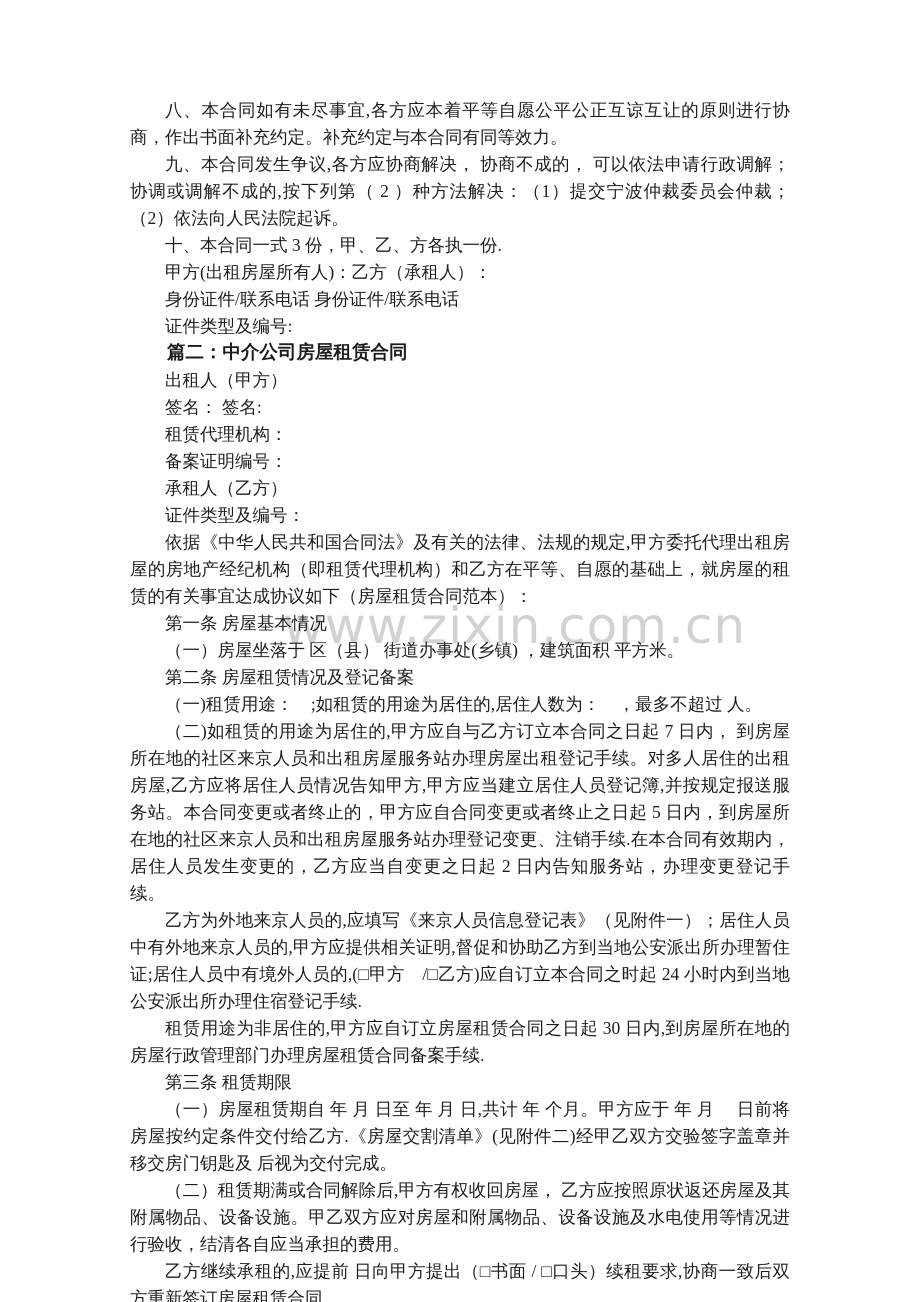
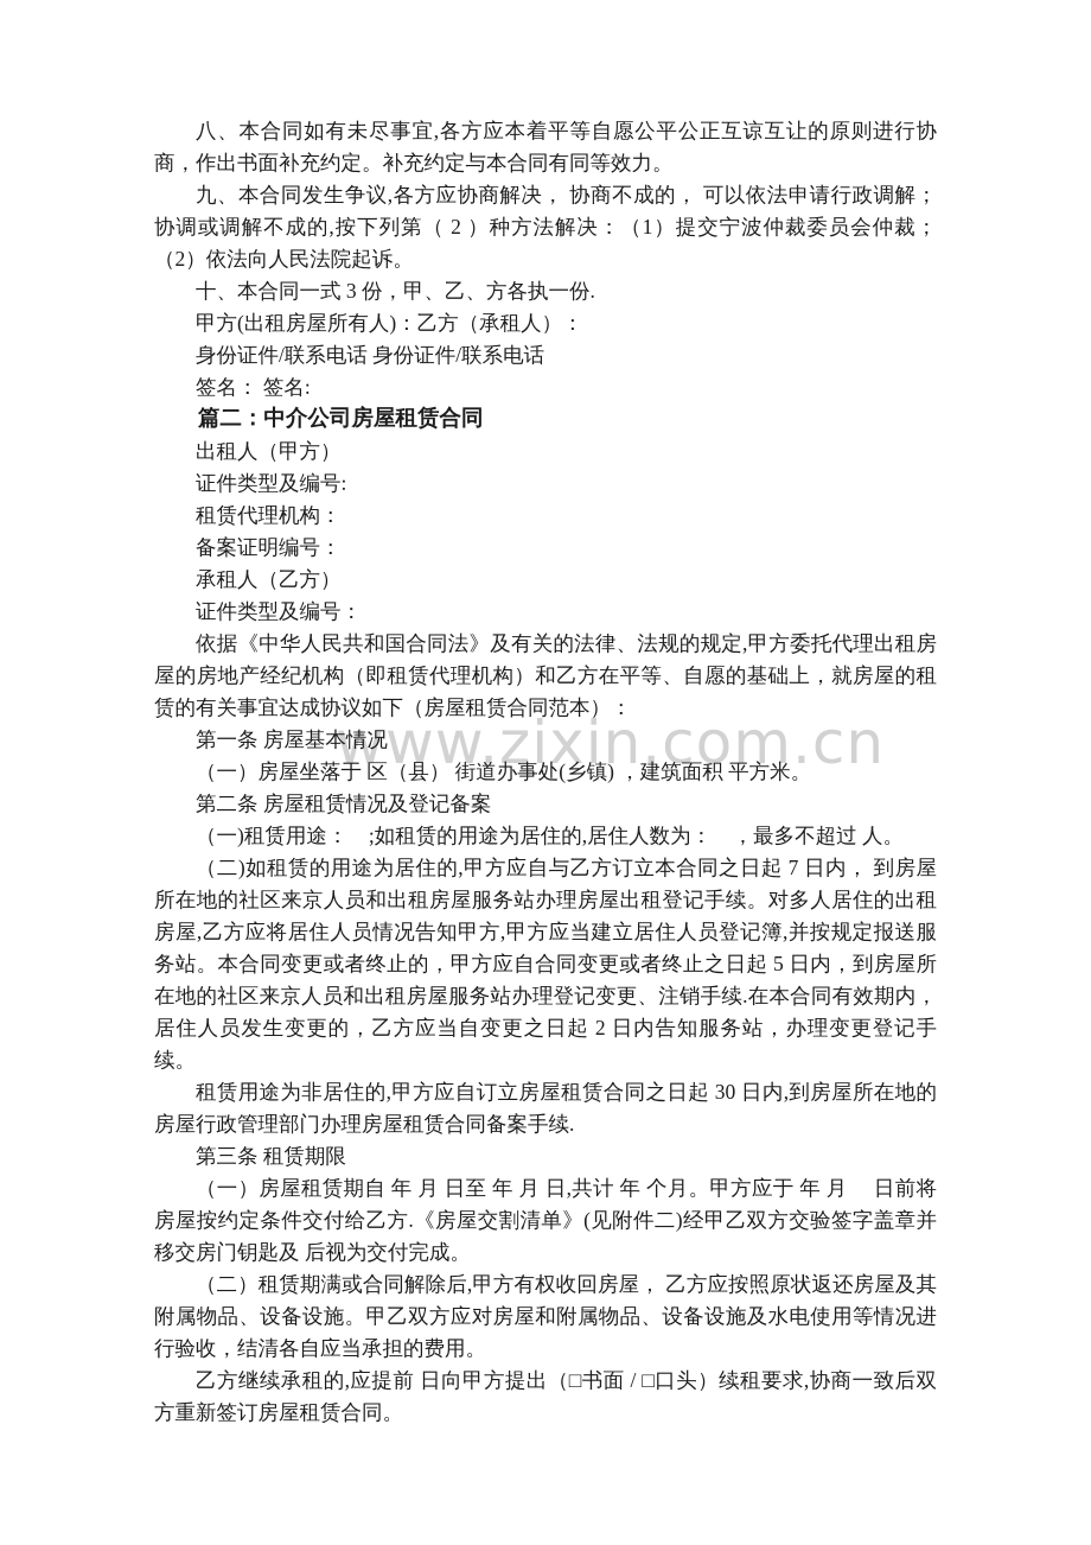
  www.zixin.com.cn
  八、本合同如有未尽事宜,各方应本着平等自愿公平公正互谅互让的原则进行协商，作出书面补充约定。补充约定与本合同有同等效力。
  九、本合同发生争议,各方应协商解决， 协商不成的， 可以依法申请行政调解；协调或调解不成的,按下列第（ 2 ）种方法解决：（1）提交宁波仲裁委员会仲裁；（2）依法向人民法院起诉。
  十、本合同一式 3 份，甲、乙、方各执一份.
  甲方(出租房屋所有人)：乙方（承租人）：
  身份证件/联系电话 身份证件/联系电话
- 证件类型及编号:
+ 签名： 签名:
  篇二：中介公司房屋租赁合同
  出租人（甲方）
- 签名： 签名:
+ 证件类型及编号:
  租赁代理机构：
  备案证明编号：
  承租人（乙方）
  证件类型及编号：
  依据《中华人民共和国合同法》及有关的法律、法规的规定,甲方委托代理出租房屋的房地产经纪机构（即租赁代理机构）和乙方在平等、自愿的基础上，就房屋的租赁的有关事宜达成协议如下（房屋租赁合同范本）：
  第一条 房屋基本情况
  （一）房屋坐落于 区（县） 街道办事处(乡镇) ，建筑面积 平方米。
  第二条 房屋租赁情况及登记备案
  （一)租赁用途： ;如租赁的用途为居住的,居住人数为： ，最多不超过 人。
  （二)如租赁的用途为居住的,甲方应自与乙方订立本合同之日起 7 日内， 到房屋所在地的社区来京人员和出租房屋服务站办理房屋出租登记手续。对多人居住的出租房屋,乙方应将居住人员情况告知甲方,甲方应当建立居住人员登记簿,并按规定报送服务站。本合同变更或者终止的，甲方应自合同变更或者终止之日起 5 日内，到房屋所在地的社区来京人员和出租房屋服务站办理登记变更、注销手续.在本合同有效期内，居住人员发生变更的，乙方应当自变更之日起 2 日内告知服务站，办理变更登记手续。
- 乙方为外地来京人员的,应填写《来京人员信息登记表》（见附件一）；居住人员中有外地来京人员的,甲方应提供相关证明,督促和协助乙方到当地公安派出所办理暂住证;居住人员中有境外人员的,(□甲方 /□乙方)应自订立本合同之时起 24 小时内到当地公安派出所办理住宿登记手续.
  租赁用途为非居住的,甲方应自订立房屋租赁合同之日起 30 日内,到房屋所在地的房屋行政管理部门办理房屋租赁合同备案手续.
  第三条 租赁期限
  （一）房屋租赁期自 年 月 日至 年 月 日,共计 年 个月。甲方应于 年 月 日前将房屋按约定条件交付给乙方.《房屋交割清单》(见附件二)经甲乙双方交验签字盖章并移交房门钥匙及 后视为交付完成。
  （二）租赁期满或合同解除后,甲方有权收回房屋， 乙方应按照原状返还房屋及其附属物品、设备设施。甲乙双方应对房屋和附属物品、设备设施及水电使用等情况进行验收，结清各自应当承担的费用。
  乙方继续承租的,应提前 日向甲方提出（□书面 / □口头）续租要求,协商一致后双方重新签订房屋租赁合同。
